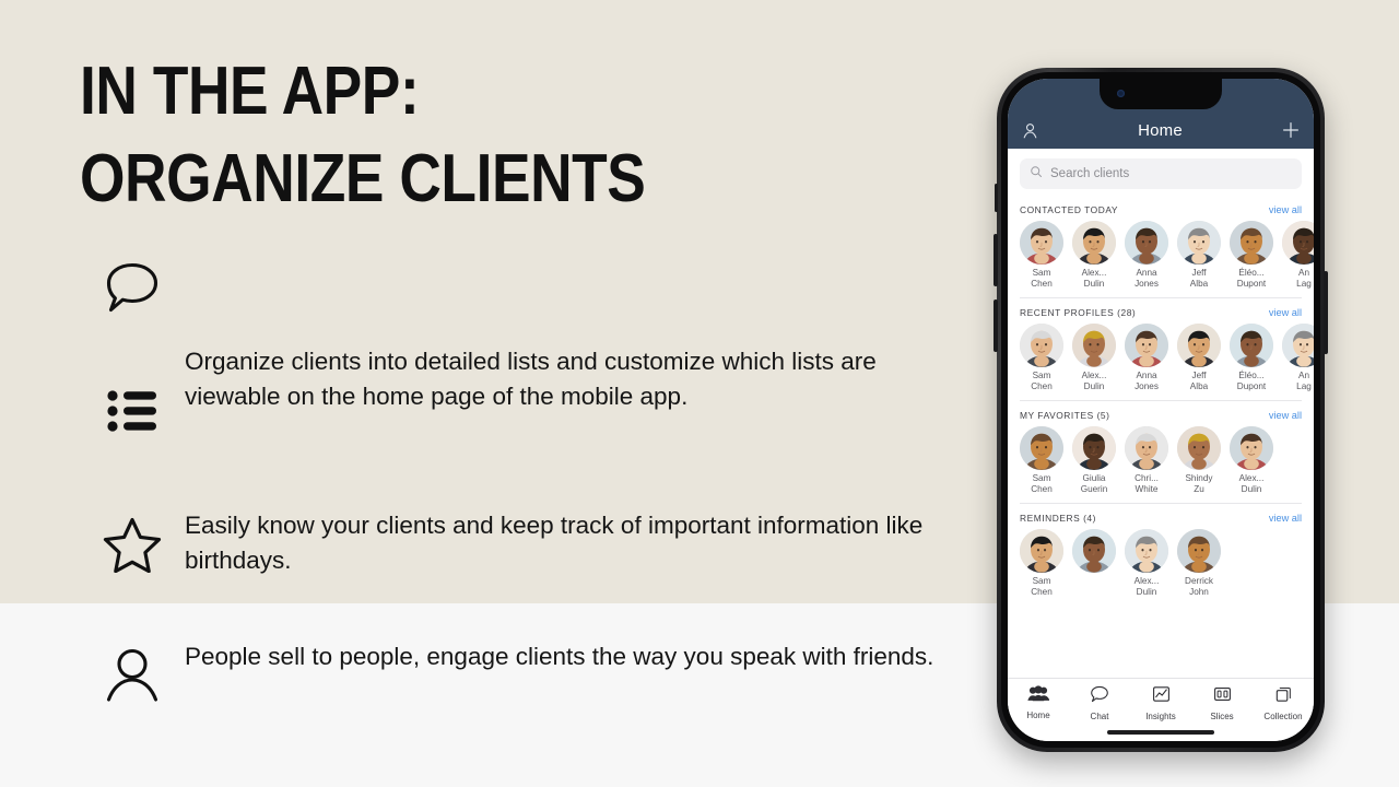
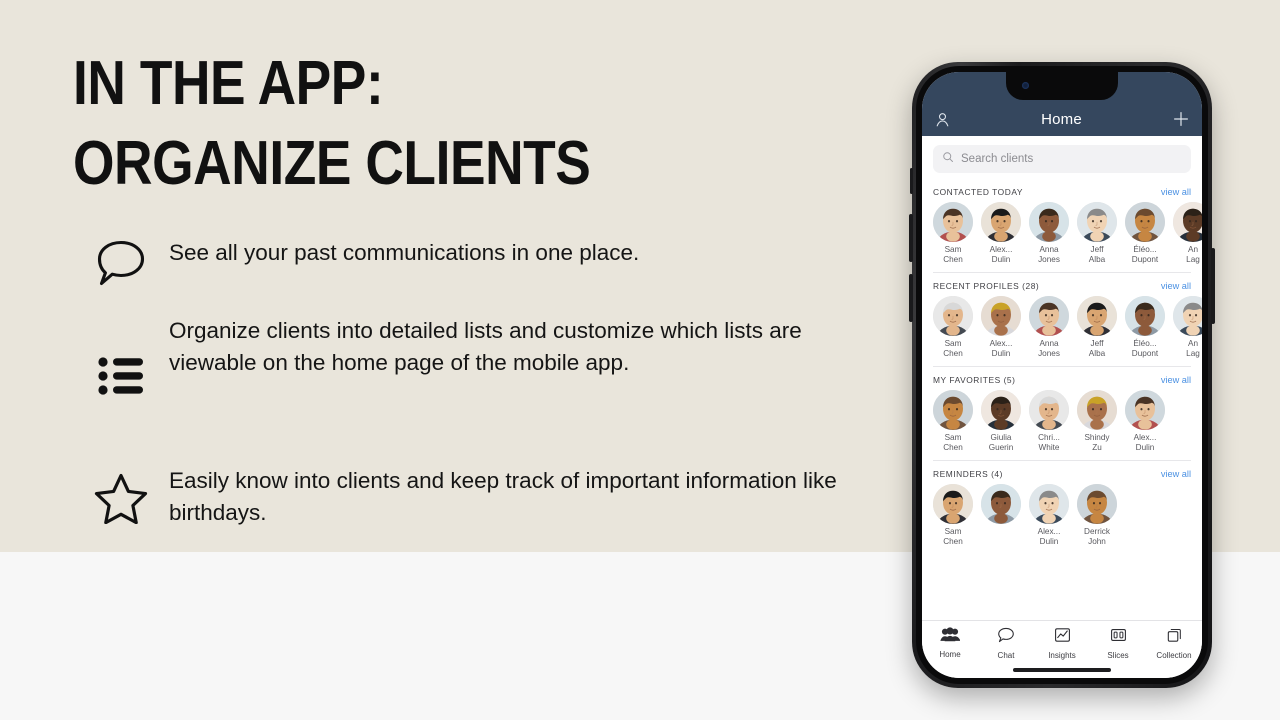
  IN THE APP:
  ORGANIZE CLIENTS
+ See all your past communications in one place.
  Organize clients into detailed lists and customize which lists are viewable on the home page of the mobile app.
- Easily know your clients and keep track of important information like birthdays.
+ Easily know into clients and keep track of important information like birthdays.
- People sell to people, engage clients the way you speak with friends.
  Home
  Search clients
  CONTACTED TODAY
  view all
  Sam
  Chen
  Alex...
  Dulin
  Anna
  Jones
  Jeff
  Alba
  Éléo...
  Dupont
  An
  Lag
  RECENT PROFILES (28)
  view all
  Sam
  Chen
  Alex...
  Dulin
  Anna
  Jones
  Jeff
  Alba
  Éléo...
  Dupont
  An
  Lag
  MY FAVORITES (5)
  view all
  Sam
  Chen
  Giulia
  Guerin
  Chri...
  White
  Shindy
  Zu
  Alex...
  Dulin
  REMINDERS (4)
  view all
  Sam
  Chen
  Alex...
  Dulin
  Derrick
  John
  Home
  Chat
  Insights
  Slices
  Collection
